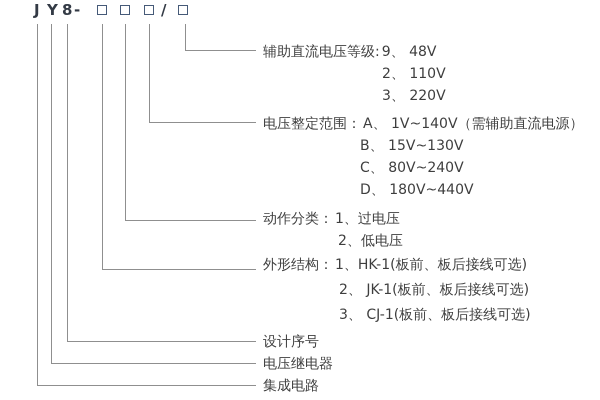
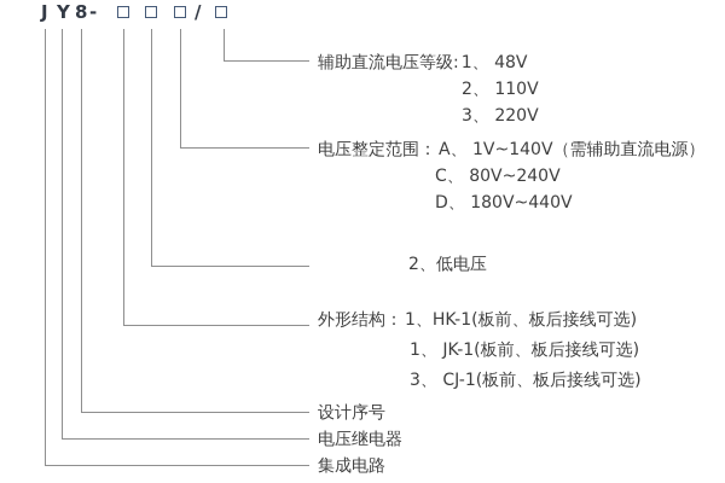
  J
  Y
  8
  -
  /
- 辅助直流电压等级: 9、 48V
+ 辅助直流电压等级: 1、 48V
  2、 110V
  3、 220V
  电压整定范围： A、 1V~140V（需辅助直流电源）
- B、 15V~130V
  C、 80V~240V
  D、 180V~440V
- 动作分类： 1、过电压
  2、低电压
  外形结构： 1、HK-1(板前、板后接线可选)
- 2、 JK-1(板前、板后接线可选)
+ 1、 JK-1(板前、板后接线可选)
  3、 CJ-1(板前、板后接线可选)
  设计序号
  电压继电器
  集成电路
